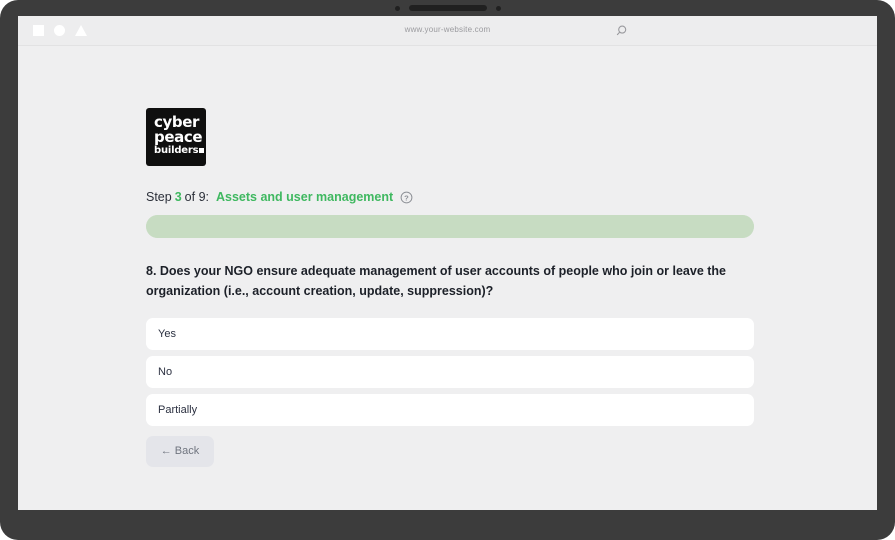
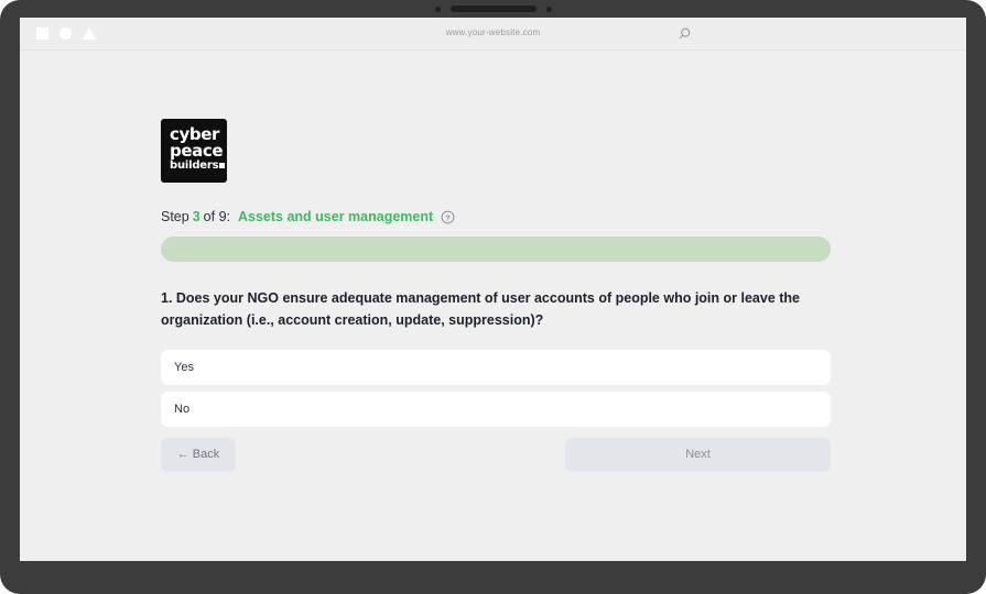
  www.your-website.com
  cyber
  peace
  builders
  Step
  3
  of 9:
  Assets and user management
  ?
- 8. Does your NGO ensure adequate management of user accounts of people who join or leave the organization (i.e., account creation, update, suppression)?
+ 1. Does your NGO ensure adequate management of user accounts of people who join or leave the organization (i.e., account creation, update, suppression)?
  Yes
  No
- Partially
  ← Back
+ Next
